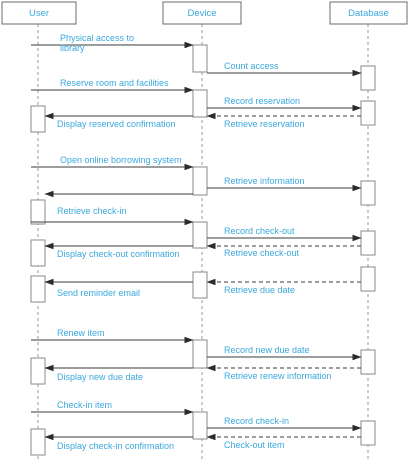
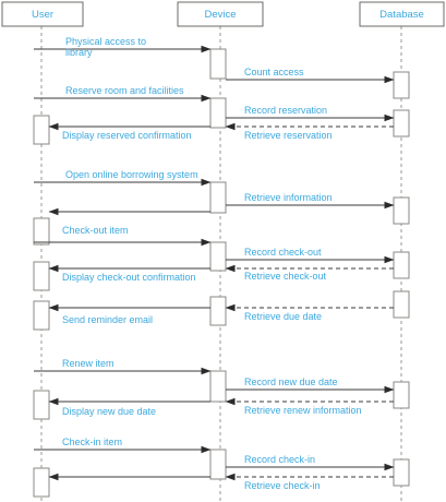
  Physical access to
  library
  Count access
  Reserve room and facilities
  Record reservation
  Retrieve reservation
  Display reserved confirmation
  Open online borrowing system
  Retrieve information
- Retrieve check-in
+ Check-out item
  Record check-out
  Retrieve check-out
  Display check-out confirmation
  Retrieve due date
  Send reminder email
  Renew item
  Record new due date
  Retrieve renew information
  Display new due date
  Check-in item
  Record check-in
- Check-out item
+ Retrieve check-in
- Display check-in confirmation
  User
  Device
  Database
